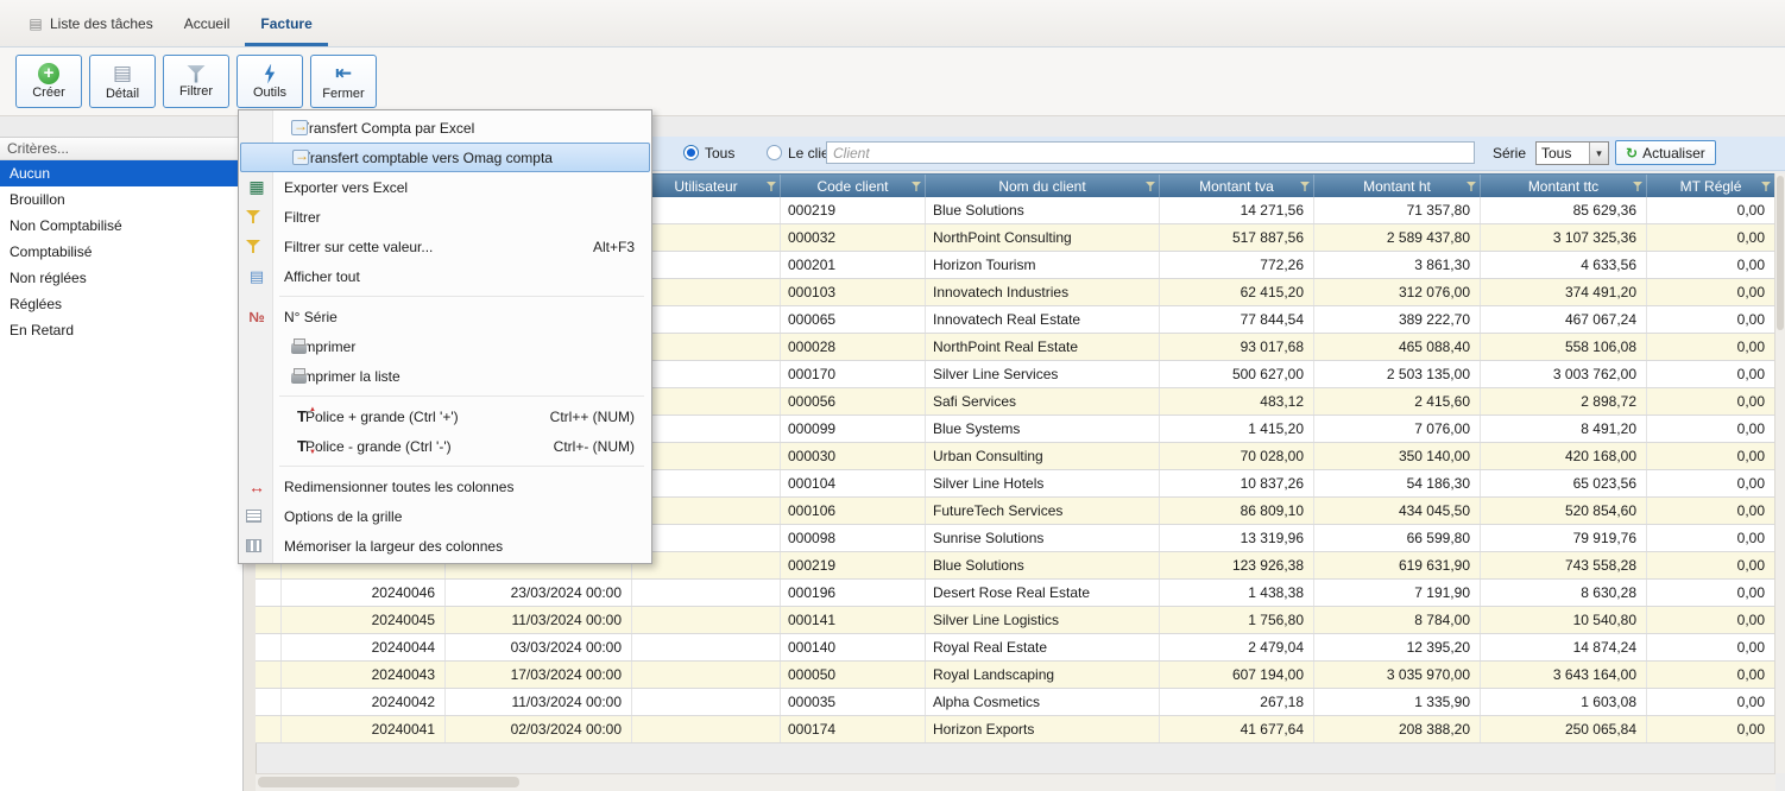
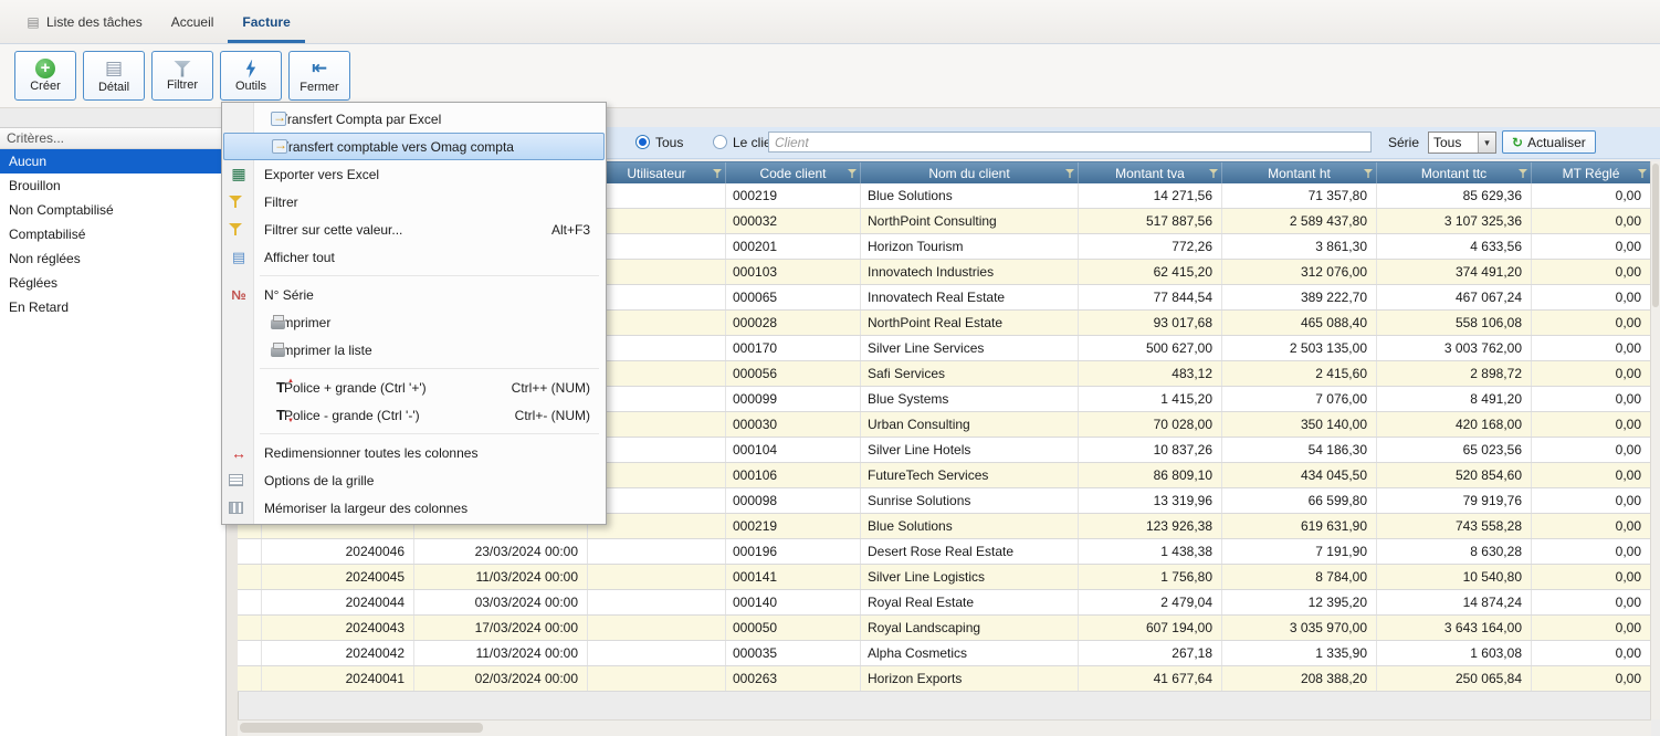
  Liste des tâches
  Accueil
  Facture
  Créer
  Détail
  Filtrer
  Outils
  Fermer
  Critères...
  Aucun
  Brouillon
  Non Comptabilisé
  Comptabilisé
  Non réglées
  Réglées
  En Retard
  Tous
  Client
  Série
  Tous
  Actualiser
  Utilisateur
  Code client
  Nom du client
  Montant tva
  Montant ht
  Montant ttc
  MT Réglé
  000219
  Blue Solutions
  14 271,56
  71 357,80
  85 629,36
  0,00
  000032
  NorthPoint Consulting
  517 887,56
  2 589 437,80
  3 107 325,36
  0,00
  000201
  Horizon Tourism
  772,26
  3 861,30
  4 633,56
  0,00
  000103
  Innovatech Industries
  62 415,20
  312 076,00
  374 491,20
  0,00
  000065
  Innovatech Real Estate
  77 844,54
  389 222,70
  467 067,24
  0,00
  000028
  NorthPoint Real Estate
  93 017,68
  465 088,40
  558 106,08
  0,00
  000170
  Silver Line Services
  500 627,00
  2 503 135,00
  3 003 762,00
  0,00
  000056
  Safi Services
  483,12
  2 415,60
  2 898,72
  0,00
  000099
  Blue Systems
  1 415,20
  7 076,00
  8 491,20
  0,00
  000030
  Urban Consulting
  70 028,00
  350 140,00
  420 168,00
  0,00
  000104
  Silver Line Hotels
  10 837,26
  54 186,30
  65 023,56
  0,00
  000106
  FutureTech Services
  86 809,10
  434 045,50
  520 854,60
  0,00
  000098
  Sunrise Solutions
  13 319,96
  66 599,80
  79 919,76
  0,00
  000219
  Blue Solutions
  123 926,38
  619 631,90
  743 558,28
  0,00
  20240046
  23/03/2024 00:00
  000196
  Desert Rose Real Estate
  1 438,38
  7 191,90
  8 630,28
  0,00
  20240045
  11/03/2024 00:00
  000141
  Silver Line Logistics
  1 756,80
  8 784,00
  10 540,80
  0,00
  20240044
  03/03/2024 00:00
  000140
  Royal Real Estate
  2 479,04
  12 395,20
  14 874,24
  0,00
  20240043
  17/03/2024 00:00
  000050
  Royal Landscaping
  607 194,00
  3 035 970,00
  3 643 164,00
  0,00
  20240042
  11/03/2024 00:00
  000035
  Alpha Cosmetics
  267,18
  1 335,90
  1 603,08
  0,00
  20240041
  02/03/2024 00:00
- 000174
+ 000263
  Horizon Exports
  41 677,64
  208 388,20
  250 065,84
  0,00
  ransfert Compta par Excel
  ransfert comptable vers Omag compta
  Exporter vers Excel
  Filtrer
  Filtrer sur cette valeur...
  Alt+F3
  Afficher tout
  N° Série
  mprimer
  mprimer la liste
  Police + grande (Ctrl '+')
  Ctrl++ (NUM)
  Police - grande (Ctrl '-')
  Ctrl+- (NUM)
  Redimensionner toutes les colonnes
  Options de la grille
  Mémoriser la largeur des colonnes
